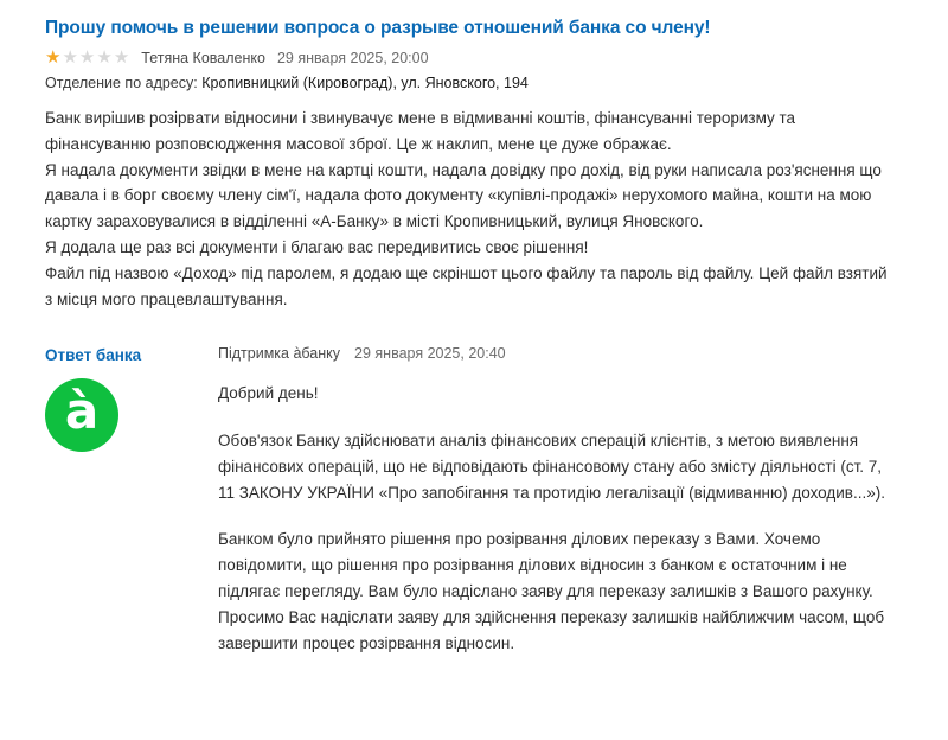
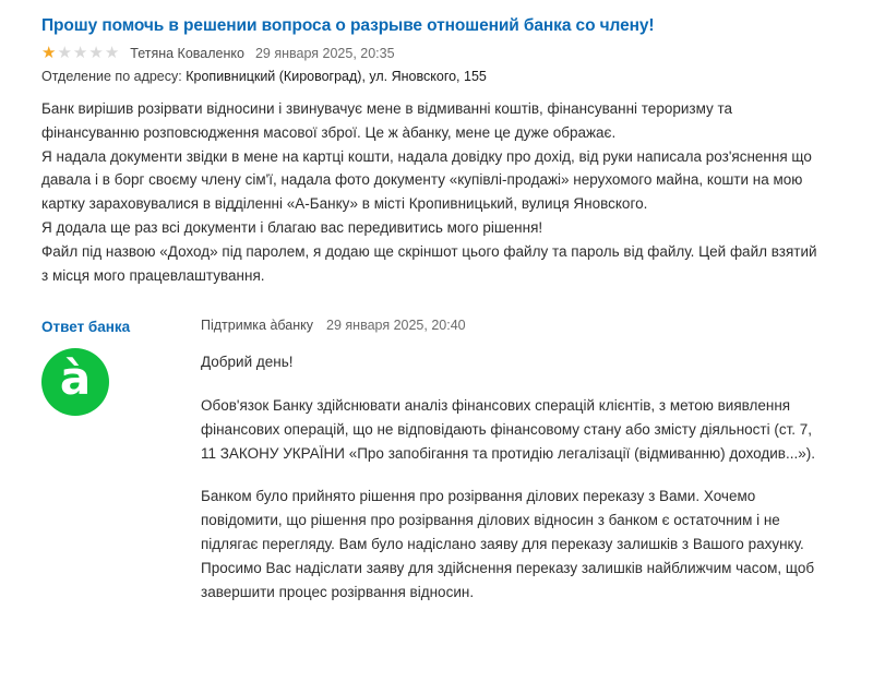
  Прошу помочь в решении вопроса о разрыве отношений банка со члену!
  ★
  ★
  ★
  ★
  ★
  Тетяна Коваленко
- 29 января 2025, 20:00
+ 29 января 2025, 20:35
- Отделение по адресу: Кропивницкий (Кировоград), ул. Яновского, 194
+ Отделение по адресу: Кропивницкий (Кировоград), ул. Яновского, 155
- Банк вирішив розірвати відносини і звинувачує мене в відмиванні коштів, фінансуванні тероризму та фінансуванню розповсюдження масової зброї. Це ж наклип, мене це дуже ображає.
+ Банк вирішив розірвати відносини і звинувачує мене в відмиванні коштів, фінансуванні тероризму та фінансуванню розповсюдження масової зброї. Це ж àбанку, мене це дуже ображає.
  Я надала документи звідки в мене на картці кошти, надала довідку про дохід, від руки написала роз'яснення що давала і в борг своєму члену сім'ї, надала фото документу «купівлі-продажі» нерухомого майна, кошти на мою картку зараховувалися в відділенні «А-Банку» в місті Кропивницький, вулиця Яновского.
- Я додала ще раз всі документи і благаю вас передивитись своє рішення!
+ Я додала ще раз всі документи і благаю вас передивитись мого рішення!
  Файл під назвою «Доход» під паролем, я додаю ще скріншот цього файлу та пароль від файлу. Цей файл взятий з місця мого працевлаштування.
  Ответ банка
  à
  Підтримка àбанку
  29 января 2025, 20:40
  Добрий день!
  Обов'язок Банку здійснювати аналіз фінансових сперацій клієнтів, з метою виявлення фінансових операцій, що не відповідають фінансовому стану або змісту діяльності (ст. 7, 11 ЗАКОНУ УКРАЇНИ «Про запобігання та протидію легалізації (відмиванню) доходив...»).
  Банком було прийнято рішення про розірвання ділових переказу з Вами. Хочемо повідомити, що рішення про розірвання ділових відносин з банком є остаточним і не підлягає перегляду. Вам було надіслано заяву для переказу залишків з Вашого рахунку. Просимо Вас надіслати заяву для здійснення переказу залишків найближчим часом, щоб завершити процес розірвання відносин.
